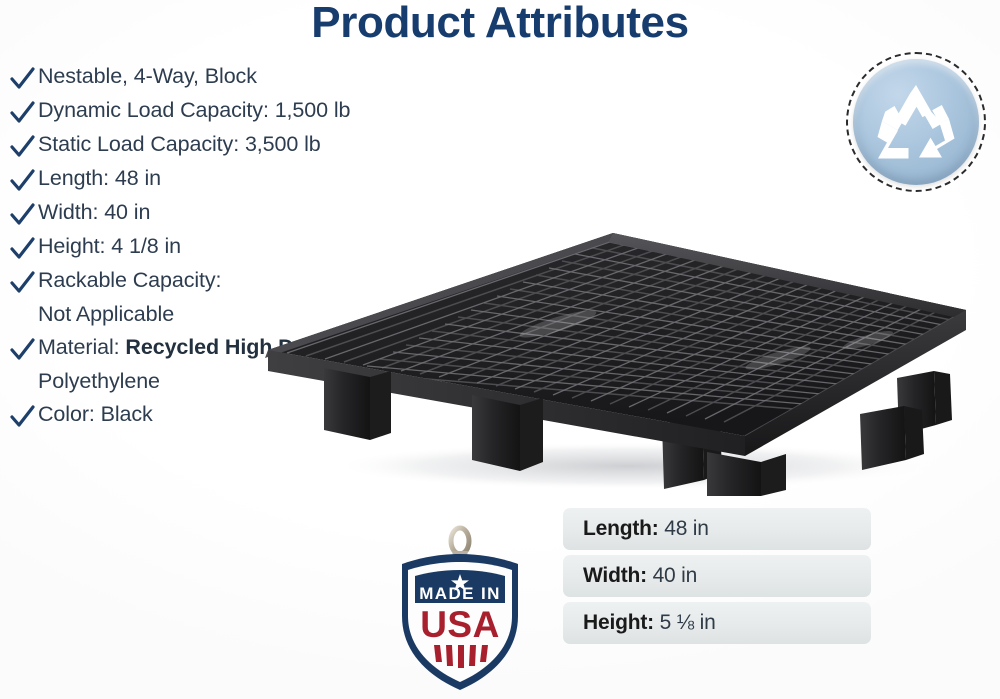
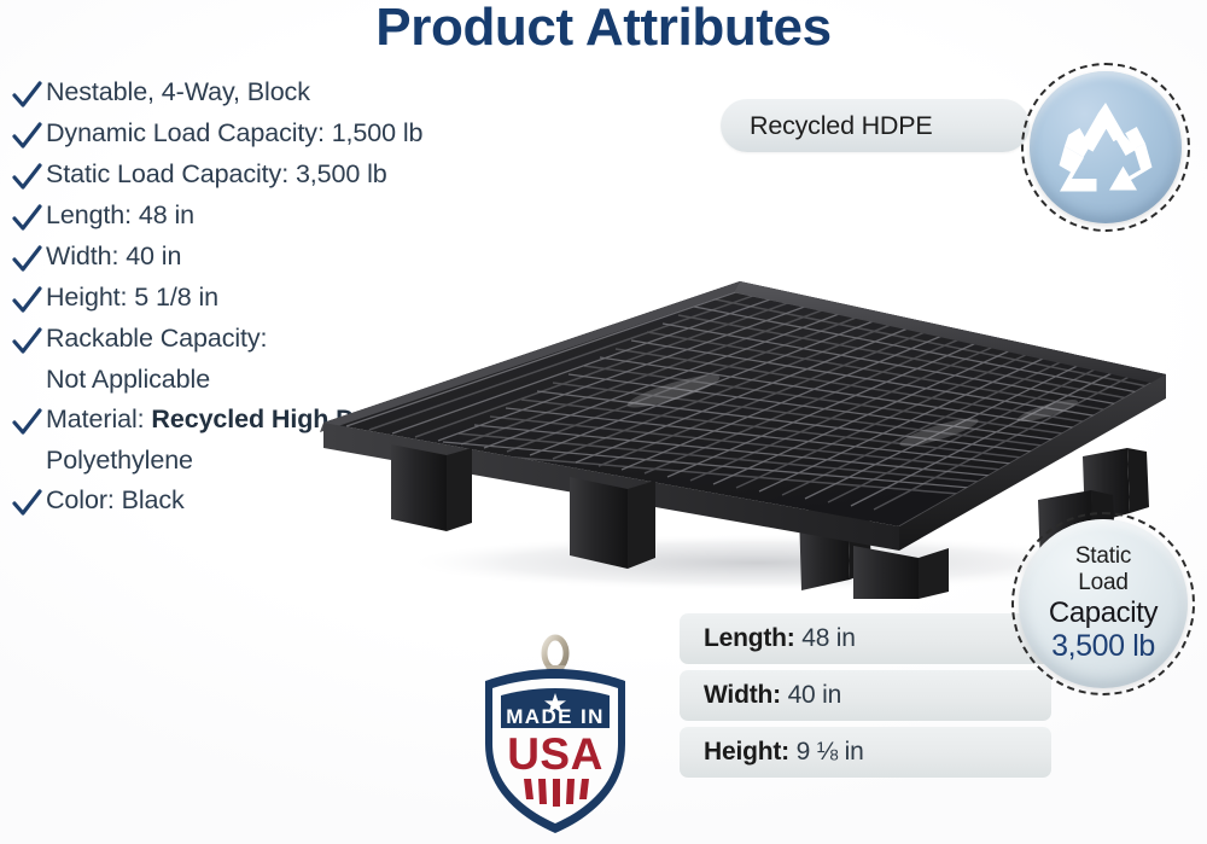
  Product Attributes
  Nestable, 4-Way, Block
  Dynamic Load Capacity: 1,500 lb
  Static Load Capacity: 3,500 lb
  Length: 48 in
  Width: 40 in
- Height: 4 1/8 in
+ Height: 5 1/8 in
  Rackable Capacity:
  Not Applicable
  Material: Recycled High
  Polyethylene
  Color: Black
+ Recycled HDPE
  Length: 48 in
  Width: 40 in
- Height: 5 ⅛ in
+ Height: 9 ⅛ in
+ Static
+ Load
+ Capacity
+ 3,500 lb
  MADE IN
  USA
